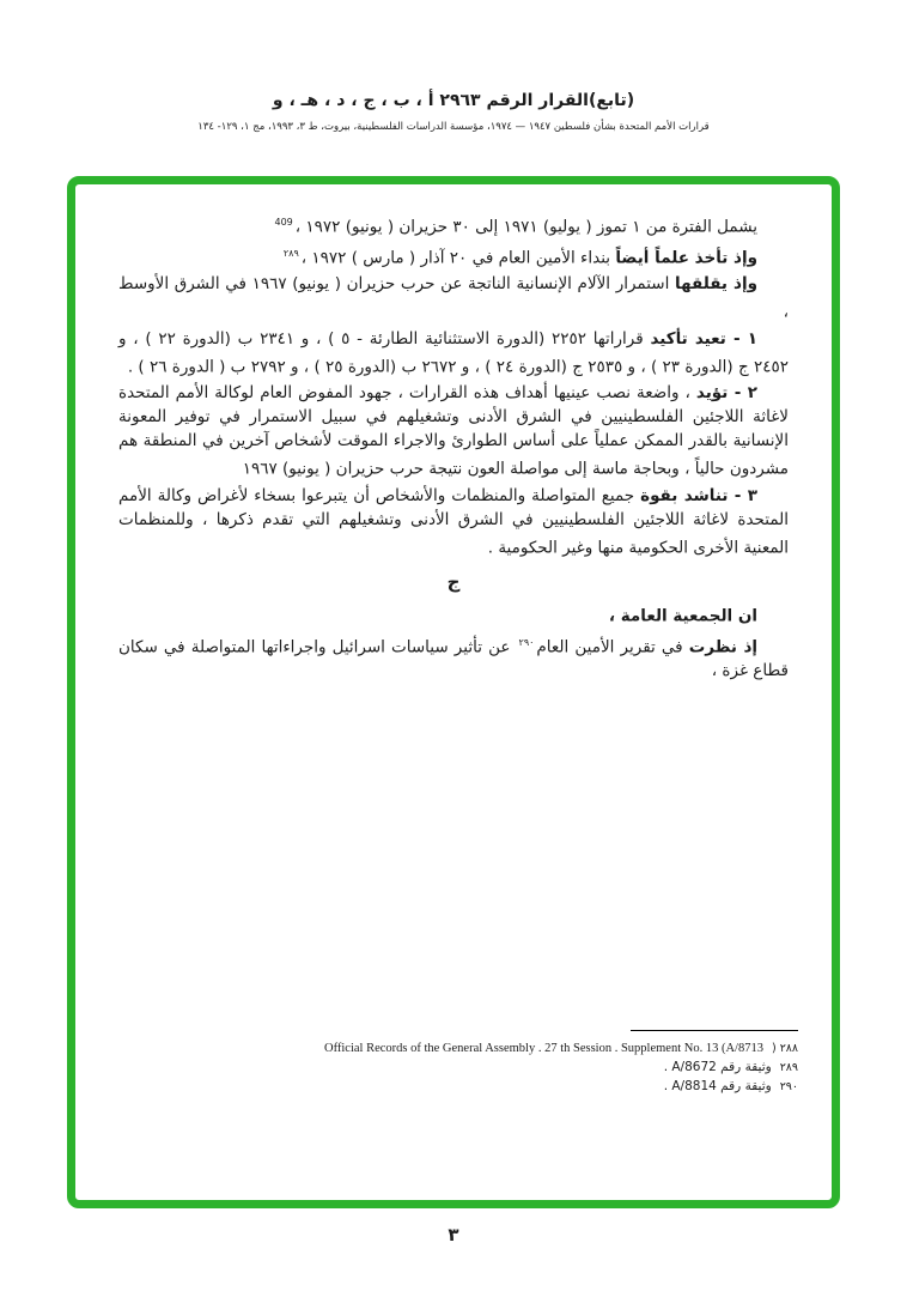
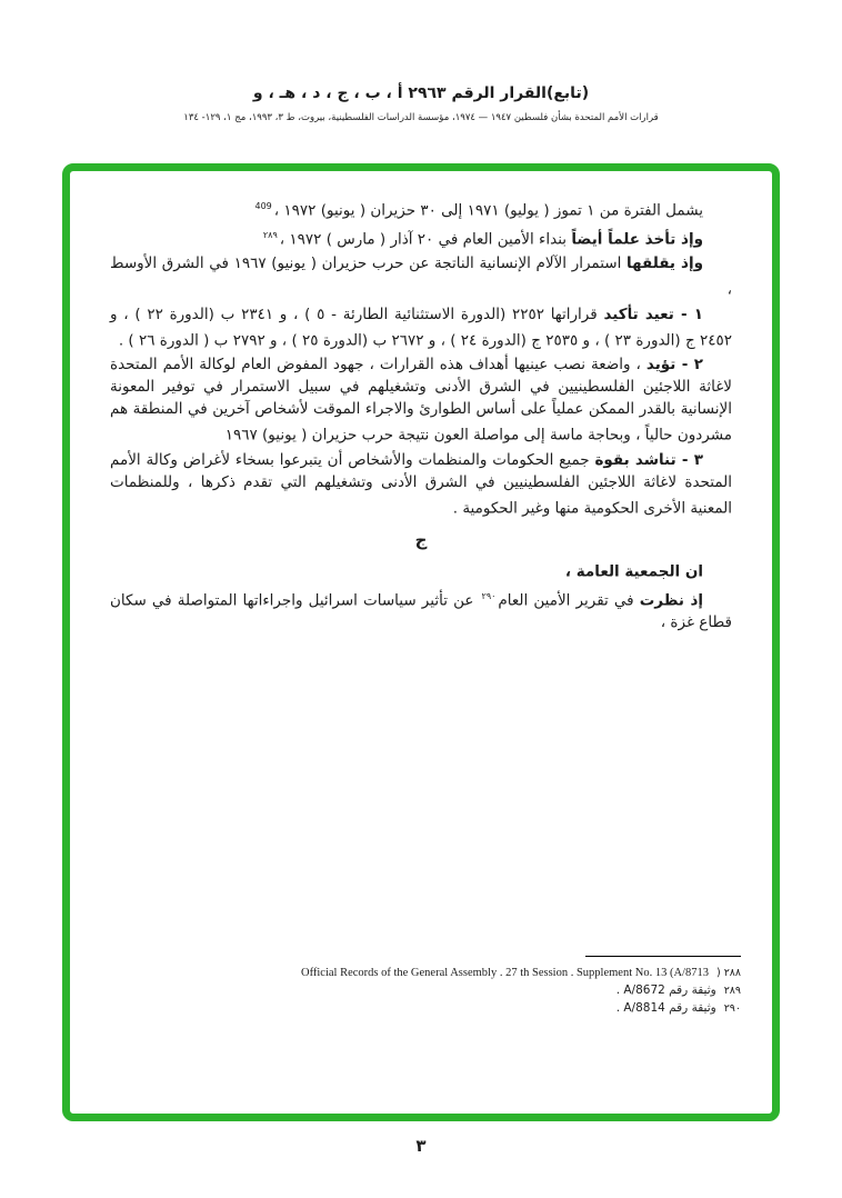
  (تابع)القرار الرقم ٢٩٦٣ أ ، ب ، ج ، د ، هـ ، و
  قرارات الأمم المتحدة بشأن فلسطين ١٩٤٧ — ١٩٧٤، مؤسسة الدراسات الفلسطينية، بيروت، ط ٣، ١٩٩٣، مج ١، ١٢٩- ١٣٤
  يشمل الفترة من ١ تموز ( يوليو) ١٩٧١ إلى ٣٠ حزيران ( يونيو) ١٩٧٢ ،409
  وإذ تأخذ علماً أيضاً بنداء الأمين العام في ٢٠ آذار ( مارس ) ١٩٧٢ ،٢٨٩
  وإذ يقلقها استمرار الآلام الإنسانية الناتجة عن حرب حزيران ( يونيو) ١٩٦٧ في الشرق الأوسط ،
  ١ - تعيد تأكيد قراراتها ٢٢٥٢ (الدورة الاستثنائية الطارئة - ٥ ) ، و ٢٣٤١ ب (الدورة ٢٢ ) ، و ٢٤٥٢ ج (الدورة ٢٣ ) ، و ٢٥٣٥ ج (الدورة ٢٤ ) ، و ٢٦٧٢ ب (الدورة ٢٥ ) ، و ٢٧٩٢ ب ( الدورة ٢٦ ) .
  ٢ - تؤيد ، واضعة نصب عينيها أهداف هذه القرارات ، جهود المفوض العام لوكالة الأمم المتحدة لاغاثة اللاجئين الفلسطينيين في الشرق الأدنى وتشغيلهم في سبيل الاستمرار في توفير المعونة الإنسانية بالقدر الممكن عملياً على أساس الطوارئ والاجراء الموقت لأشخاص آخرين في المنطقة هم مشردون حالياً ، وبحاجة ماسة إلى مواصلة العون نتيجة حرب حزيران ( يونيو) ١٩٦٧
- ٣ - تناشد بقوة جميع المتواصلة والمنظمات والأشخاص أن يتبرعوا بسخاء لأغراض وكالة الأمم المتحدة لاغاثة اللاجئين الفلسطينيين في الشرق الأدنى وتشغيلهم التي تقدم ذكرها ، وللمنظمات المعنية الأخرى الحكومية منها وغير الحكومية .
+ ٣ - تناشد بقوة جميع الحكومات والمنظمات والأشخاص أن يتبرعوا بسخاء لأغراض وكالة الأمم المتحدة لاغاثة اللاجئين الفلسطينيين في الشرق الأدنى وتشغيلهم التي تقدم ذكرها ، وللمنظمات المعنية الأخرى الحكومية منها وغير الحكومية .
  ج
  ان الجمعية العامة ،
  إذ نظرت في تقرير الأمين العام٢٩٠ عن تأثير سياسات اسرائيل واجراءاتها المتواصلة في سكان قطاع غزة ،
  ٢٨٨ (
  Official Records of the General Assembly . 27 th Session . Supplement No. 13 (A/8713
  ٢٨٩
  وثيقة رقم A/8672 .
  ٢٩٠
  وثيقة رقم A/8814 .
  ٣
